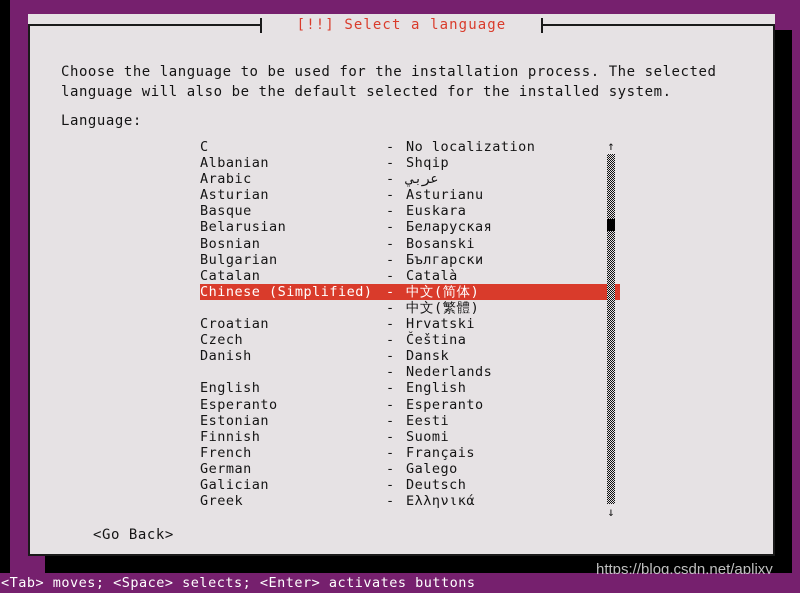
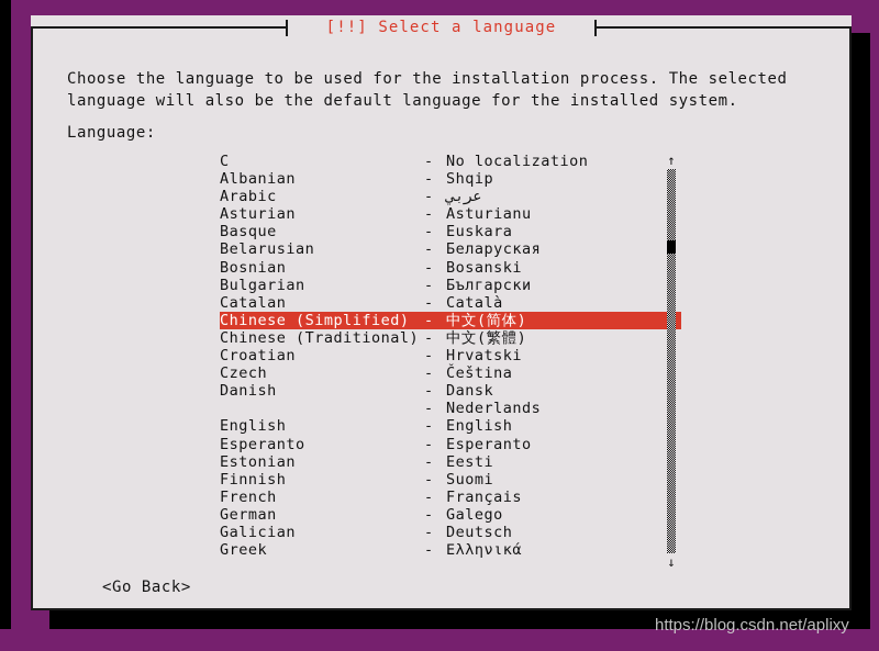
  [!!] Select a language
- Choose the language to be used for the installation process. The selected language will also be the default selected for the installed system.
+ Choose the language to be used for the installation process. The selected language will also be the default language for the installed system.
  Language:
  C
  -
  No localization
  Albanian
  -
  Shqip
  Arabic
  -
  عربي
  Asturian
  -
  Asturianu
  Basque
  -
  Euskara
  Belarusian
  -
  Беларуская
  Bosnian
  -
  Bosanski
  Bulgarian
  -
  Български
  Catalan
  -
  Català
  Chinese (Simplified)
  -
  中文(简体)
+ Chinese (Traditional)
  -
  中文(繁體)
  Croatian
  -
  Hrvatski
  Czech
  -
  Čeština
  Danish
  -
  Dansk
  -
  Nederlands
  English
  -
  English
  Esperanto
  -
  Esperanto
  Estonian
  -
  Eesti
  Finnish
  -
  Suomi
  French
  -
  Français
  German
  -
  Galego
  Galician
  -
  Deutsch
  Greek
  -
  Ελληνικά
  ↑
  ↓
  <Go Back>
  https://blog.csdn.net/aplixy
- <Tab> moves; <Space> selects; <Enter> activates buttons
